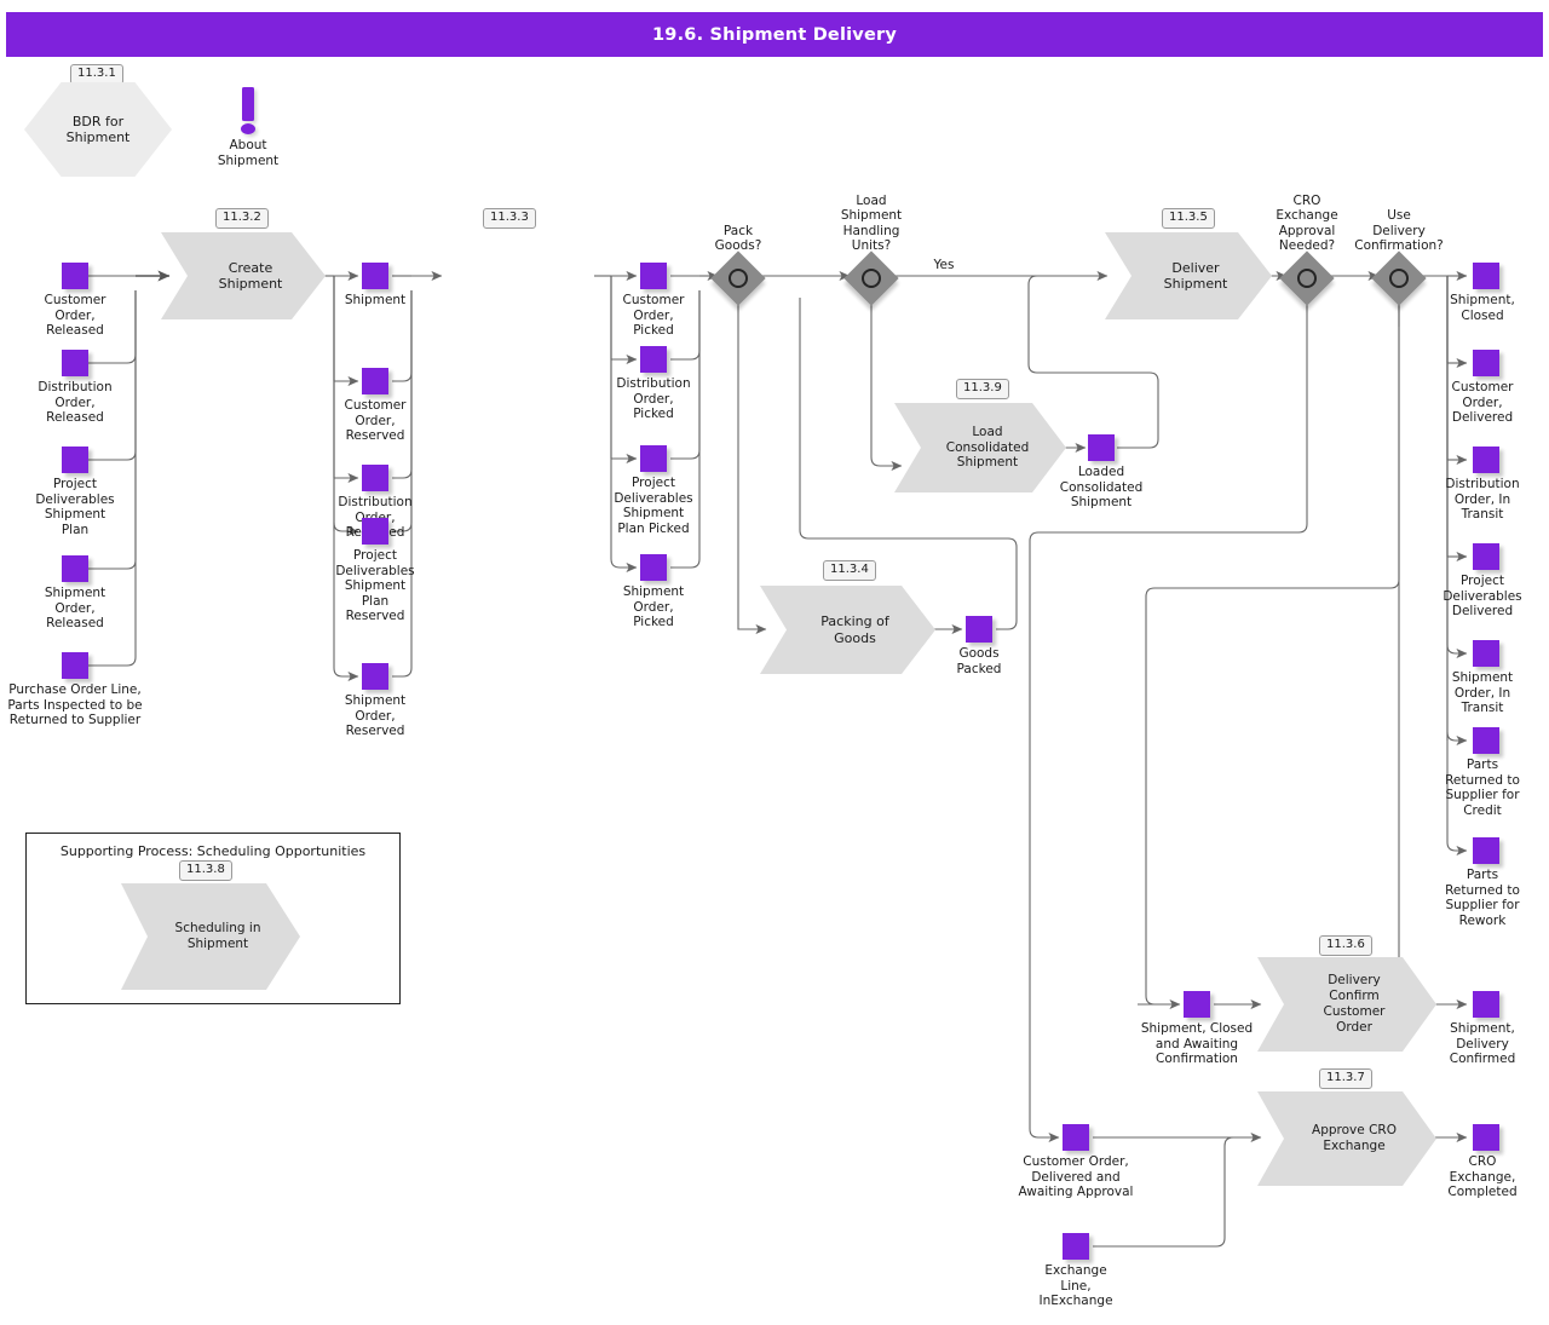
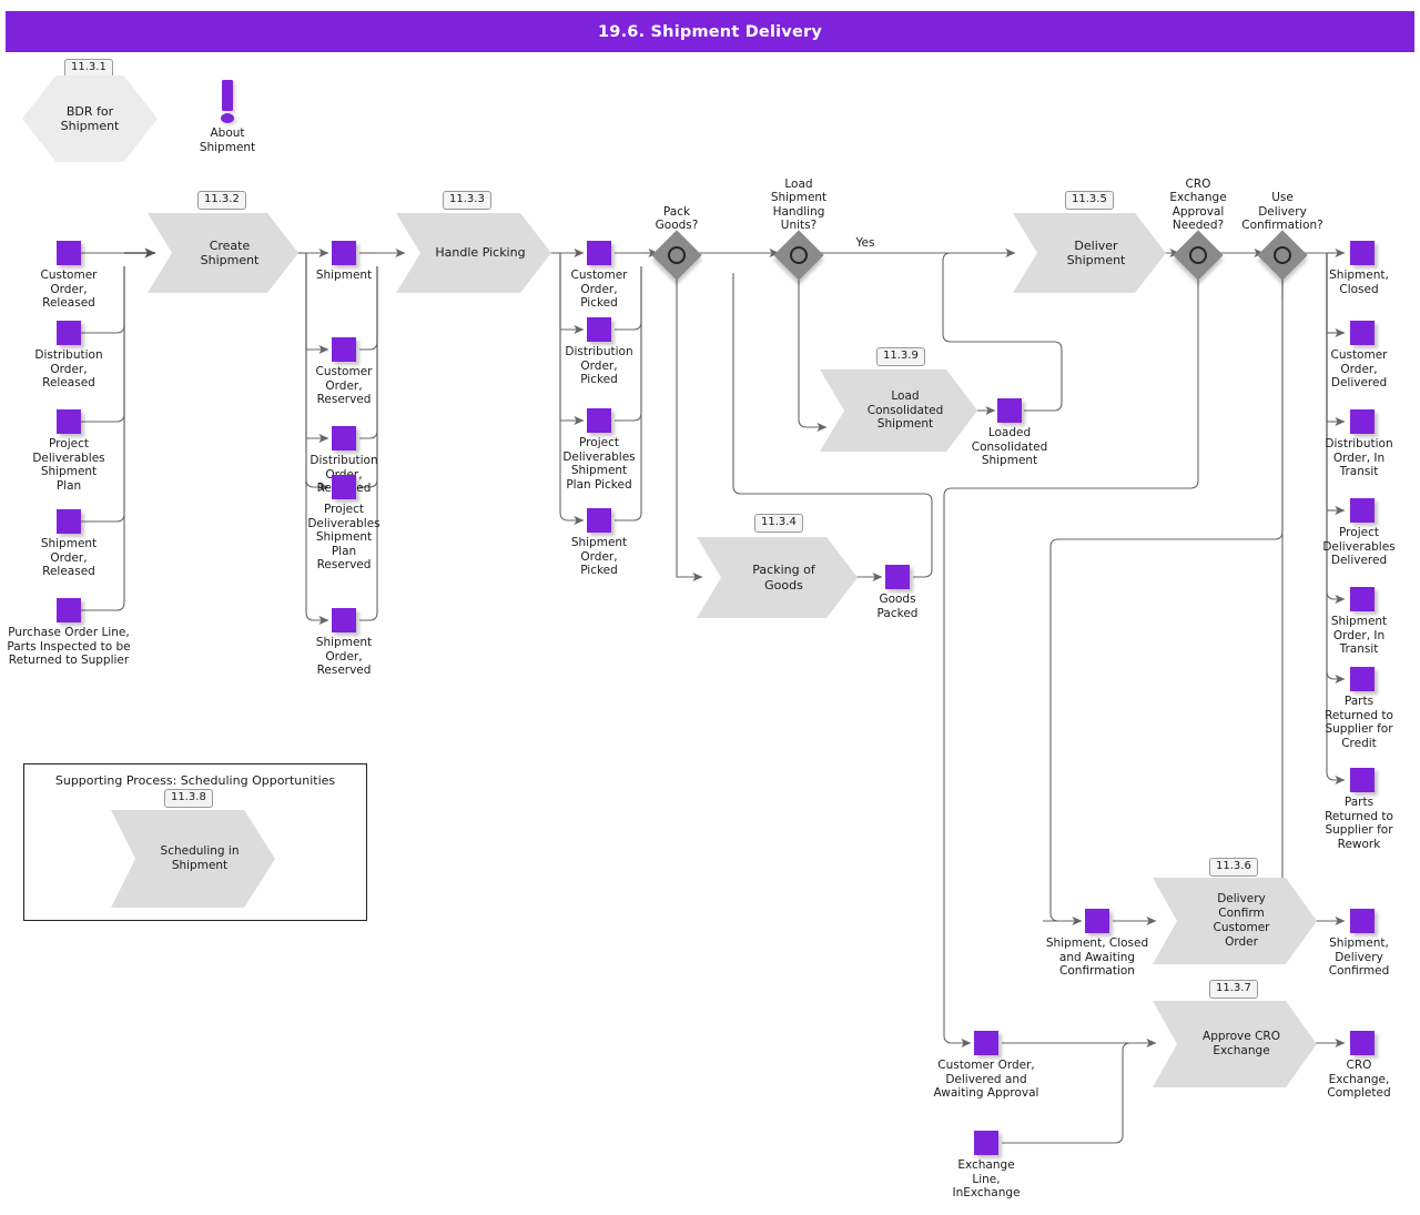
  19.6. Shipment Delivery
  11.3.1
  BDR for
  Shipment
  About
  Shipment
  Customer
  Order,
  Released
  Distribution
  Order,
  Released
  Project
  Deliverables
  Shipment
  Plan
  Shipment
  Order,
  Released
  Purchase Order Line,
  Parts Inspected to be
  Returned to Supplier
  11.3.2
  Create
  Shipment
  Shipment
  Customer
  Order,
  Reserved
  Distribution
  Project
  Deliverables
  Shipment
  Plan
  Reserved
  Shipment
  Order,
  Reserved
  11.3.3
+ Handle Picking
  Customer
  Order,
  Picked
  Distribution
  Order,
  Picked
  Project
  Deliverables
  Shipment
  Plan Picked
  Shipment
  Order,
  Picked
  Pack
  Goods?
  Load
  Shipment
  Handling
  Units?
  Yes
  11.3.9
  Load
  Consolidated
  Shipment
  Loaded
  Consolidated
  Shipment
  11.3.4
  Packing of
  Goods
  Goods
  Packed
  11.3.5
  Deliver
  Shipment
  CRO
  Exchange
  Approval
  Needed?
  Use
  Delivery
  Confirmation?
  Shipment,
  Closed
  Customer
  Order,
  Delivered
  Distribution
  Order, In
  Transit
  Project
  Deliverables
  Delivered
  Shipment
  Order, In
  Transit
  Parts
  Returned to
  Supplier for
  Credit
  Parts
  Returned to
  Supplier for
  Rework
  Shipment, Closed
  and Awaiting
  Confirmation
  11.3.6
  Delivery
  Confirm
  Customer
  Order
  Shipment,
  Delivery
  Confirmed
  Customer Order,
  Delivered and
  Awaiting Approval
  11.3.7
  Approve CRO
  Exchange
  CRO
  Exchange,
  Completed
  Exchange
  Line,
  InExchange
  Supporting Process: Scheduling Opportunities
  11.3.8
  Scheduling in
  Shipment
